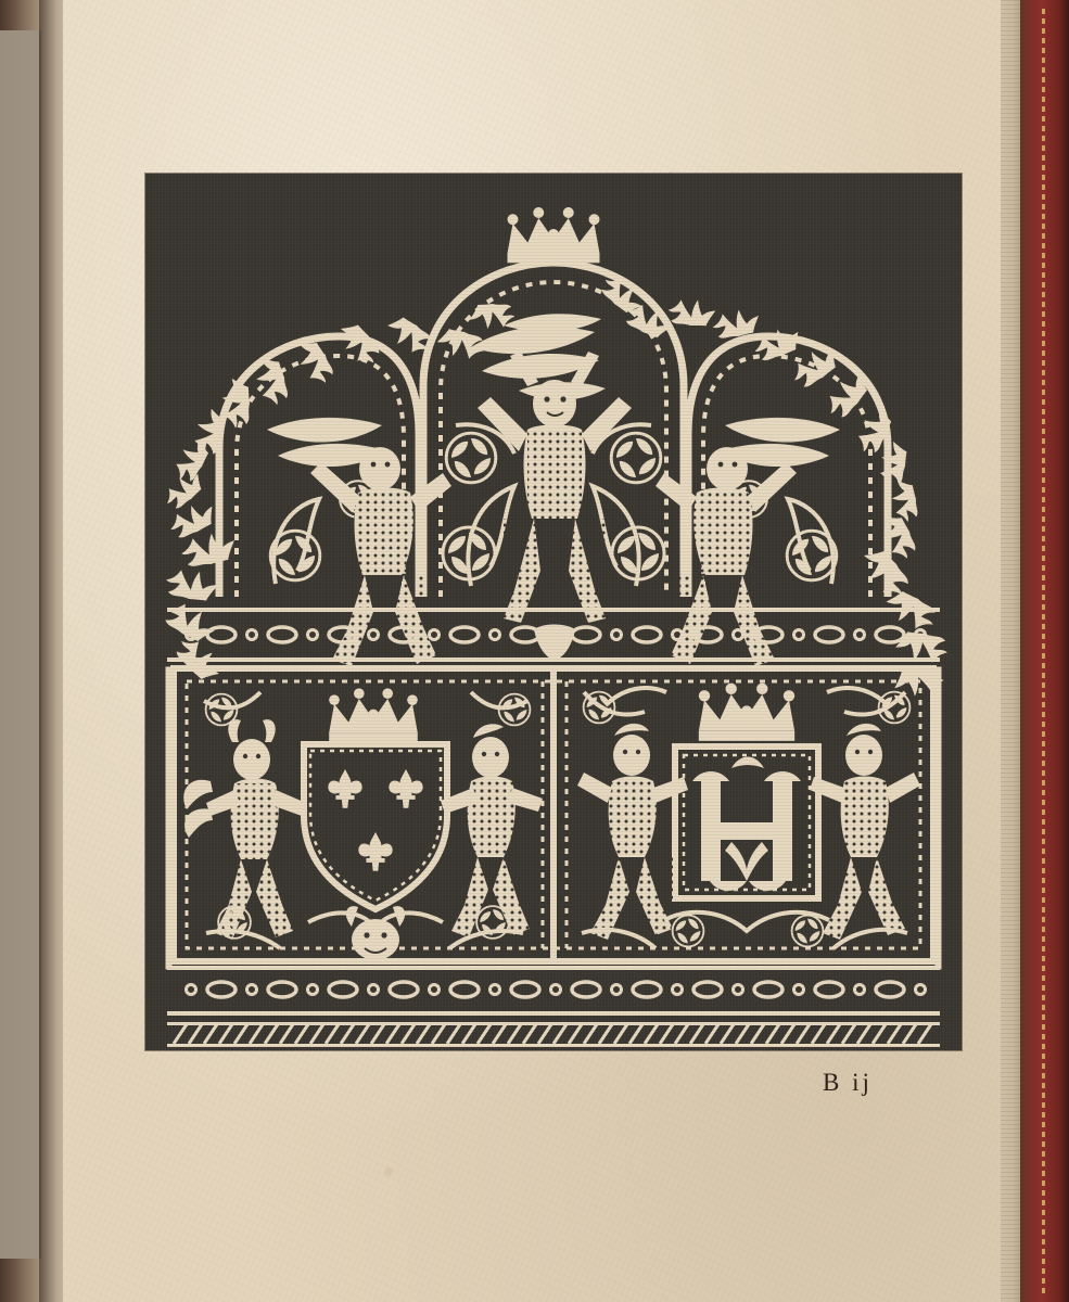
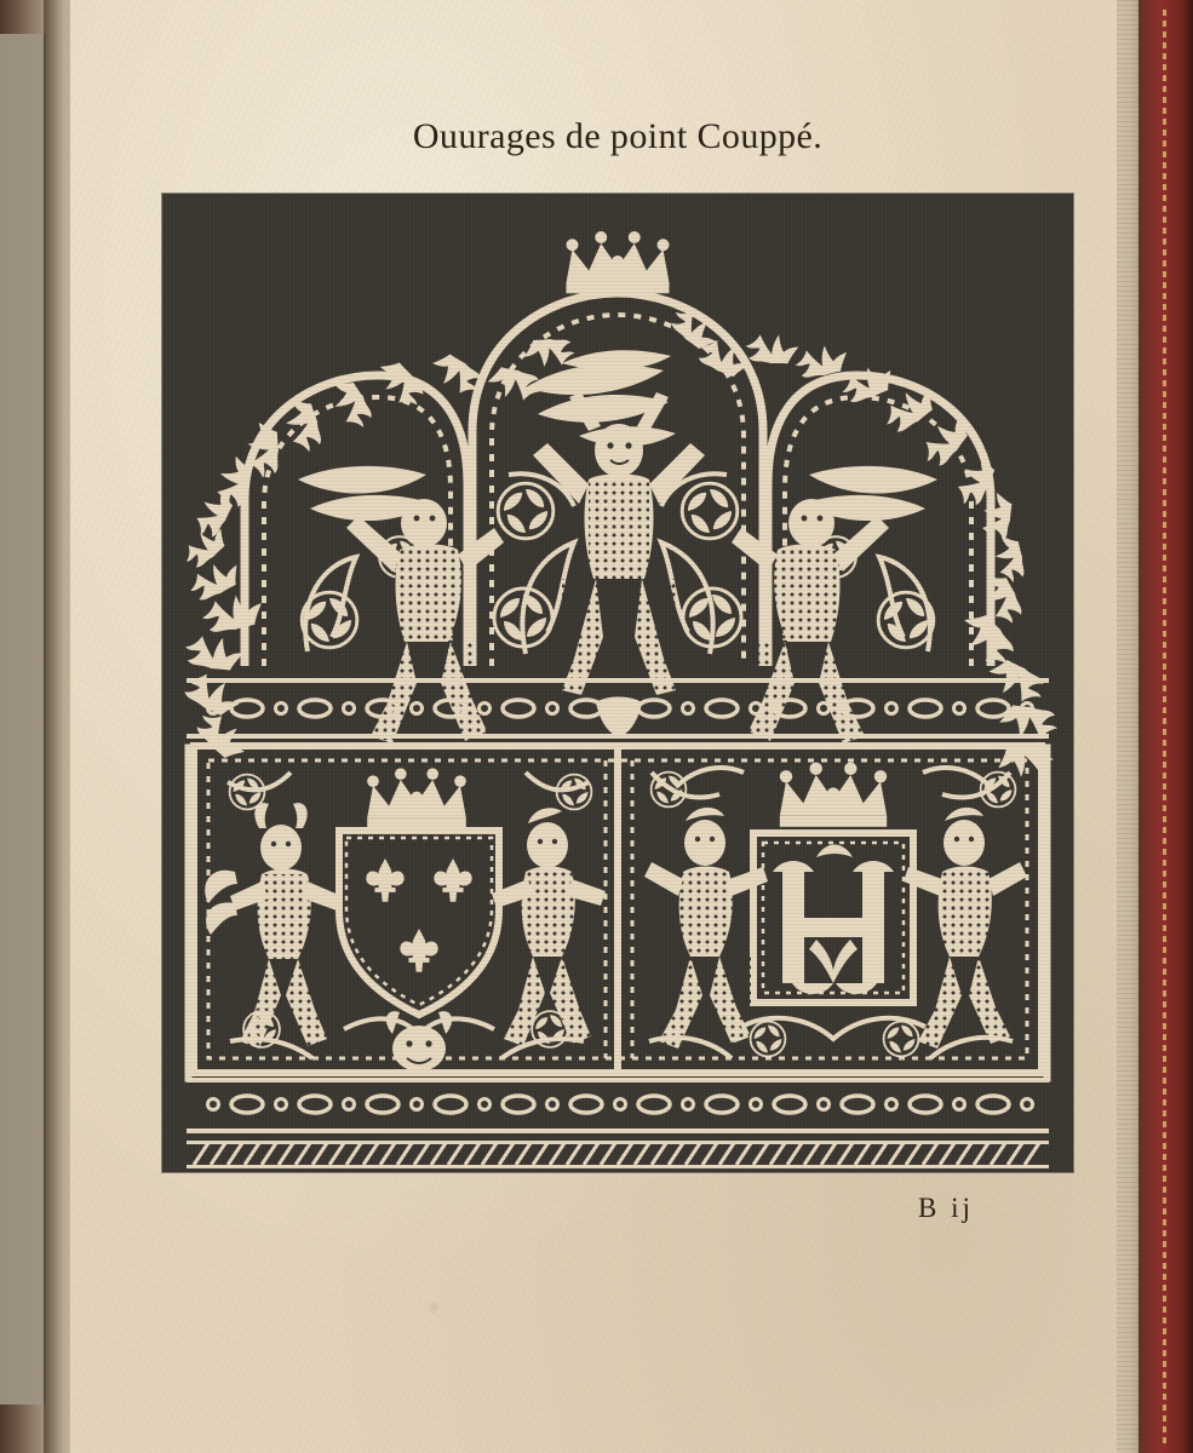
+ Ouurages de point Couppé.
  B ij
